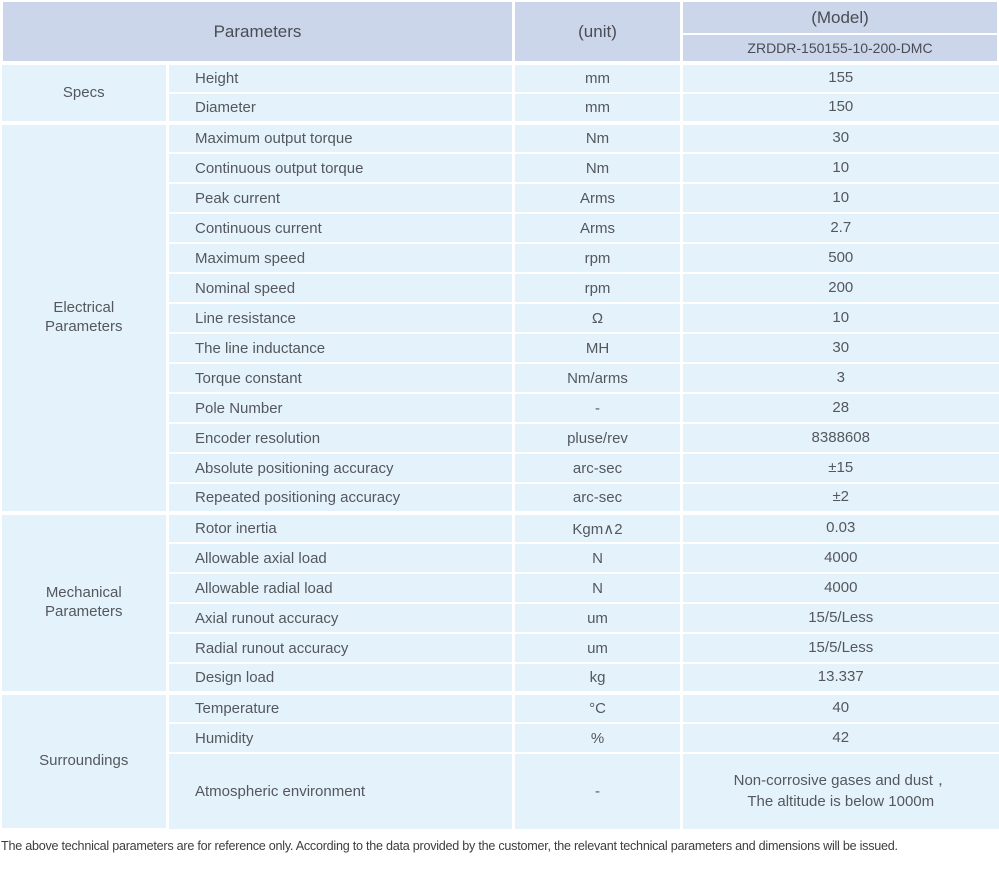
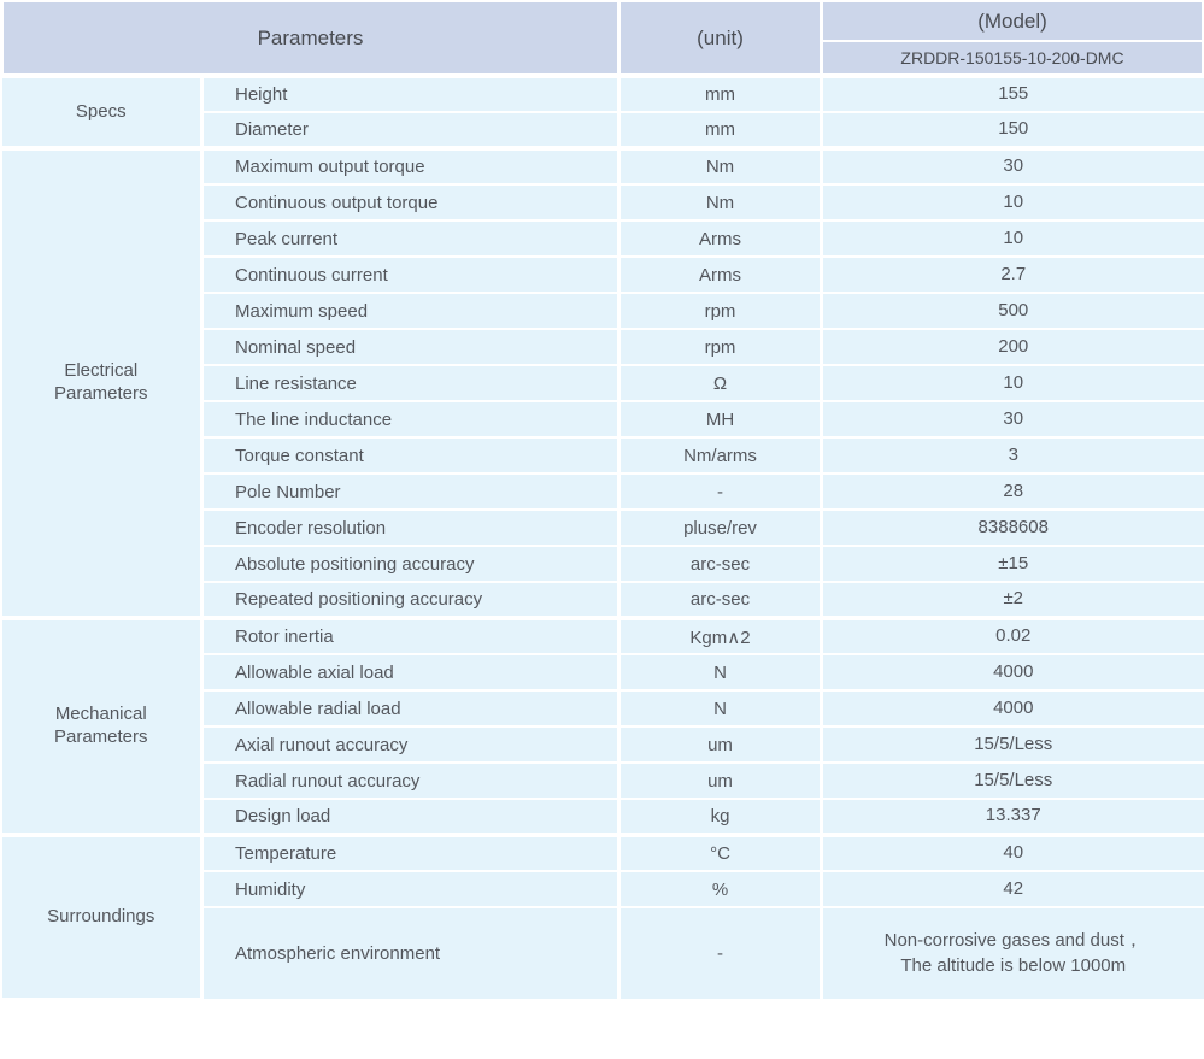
  Parameters	(unit)	(Model)
  ZRDDR-150155-10-200-DMC
  Specs	Height	mm	155
  Diameter	mm	150
  Electrical Parameters	Maximum output torque	Nm	30
  Continuous output torque	Nm	10
  Peak current	Arms	10
  Continuous current	Arms	2.7
  Maximum speed	rpm	500
  Nominal speed	rpm	200
  Line resistance	Ω	10
  The line inductance	MH	30
  Torque constant	Nm/arms	3
  Pole Number	-	28
  Encoder resolution	pluse/rev	8388608
  Absolute positioning accuracy	arc-sec	±15
  Repeated positioning accuracy	arc-sec	±2
- Mechanical Parameters	Rotor inertia	Kgm∧2	0.03
+ Mechanical Parameters	Rotor inertia	Kgm∧2	0.02
  Allowable axial load	N	4000
  Allowable radial load	N	4000
  Axial runout accuracy	um	15/5/Less
  Radial runout accuracy	um	15/5/Less
  Design load	kg	13.337
  Surroundings	Temperature	°C	40
  Humidity	%	42
  Atmospheric environment	-	Non-corrosive gases and dust， The altitude is below 1000m
- The above technical parameters are for reference only. According to the data provided by the customer, the relevant technical parameters and dimensions will be issued.
